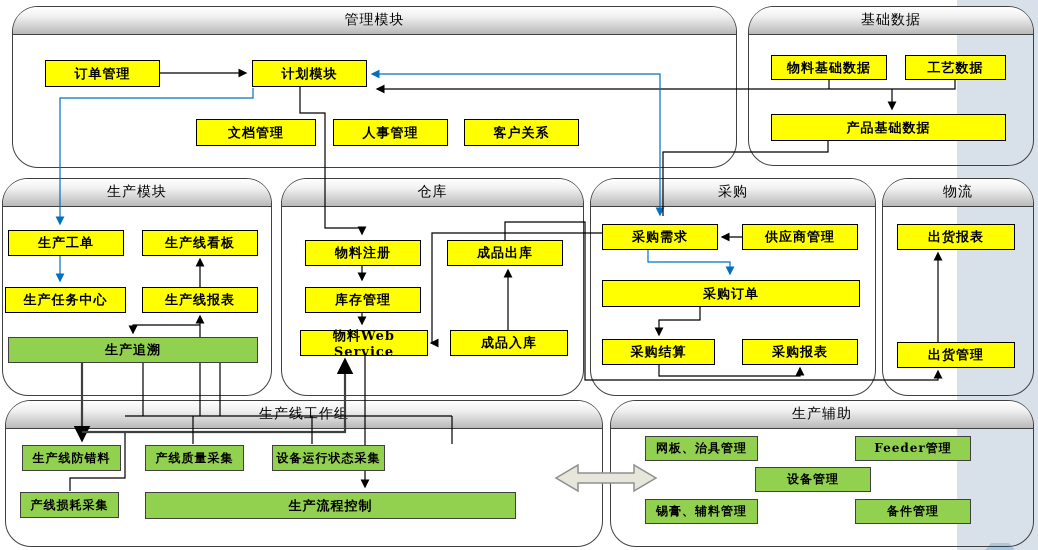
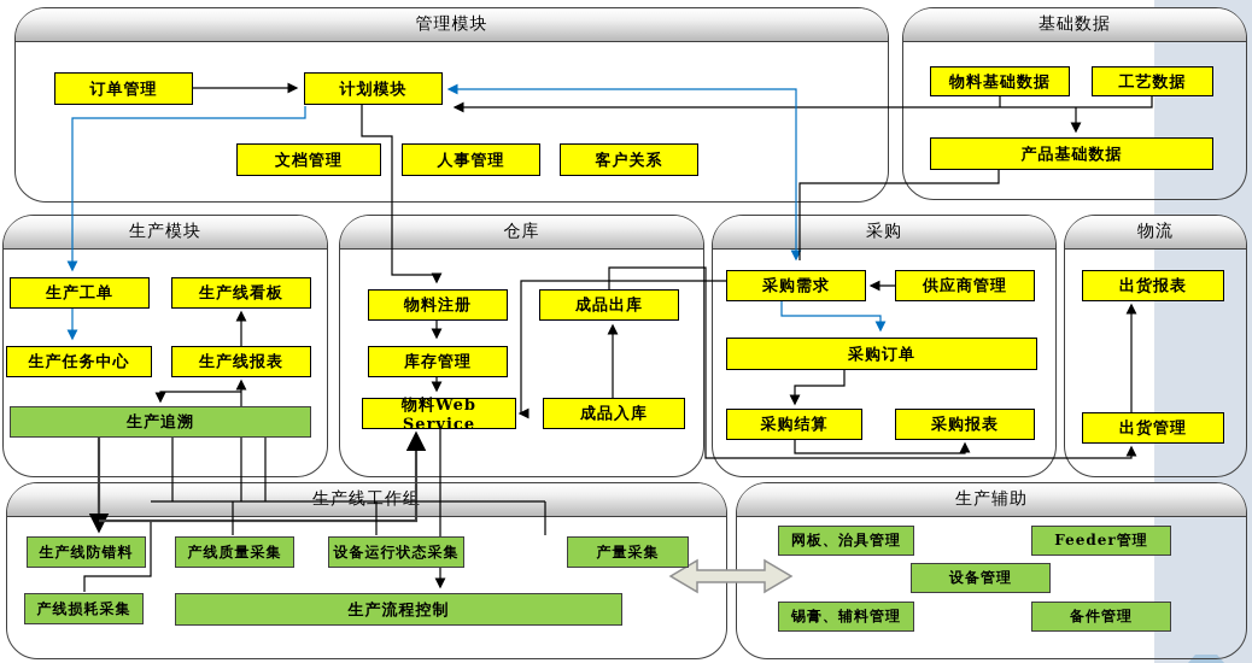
  管理模块
  基础数据
  生产模块
  仓库
  采购
  物流
  生产线工作组
  生产辅助
  订单管理
  计划模块
  文档管理
  人事管理
  客户关系
  物料基础数据
  工艺数据
  产品基础数据
  生产工单
  生产线看板
  生产任务中心
  生产线报表
  生产追溯
  物料注册
  库存管理
  物料Web Service
  成品出库
  成品入库
  采购需求
  供应商管理
  采购订单
  采购结算
  采购报表
  出货报表
  出货管理
  生产线防错料
  产线质量采集
  设备运行状态采集
+ 产量采集
  产线损耗采集
  生产流程控制
  网板、治具管理
  Feeder管理
  设备管理
  锡膏、辅料管理
  备件管理
